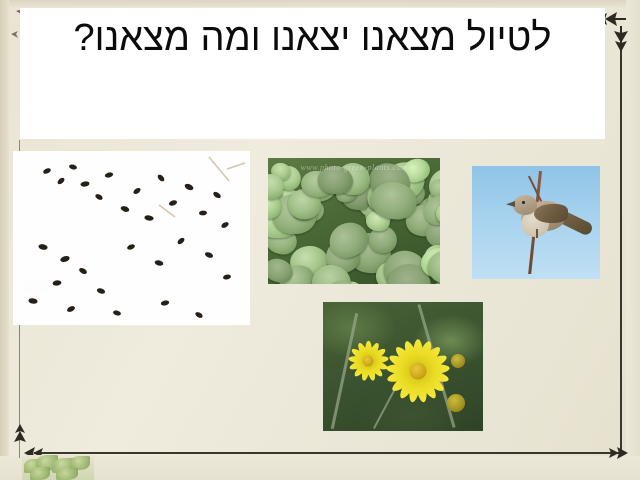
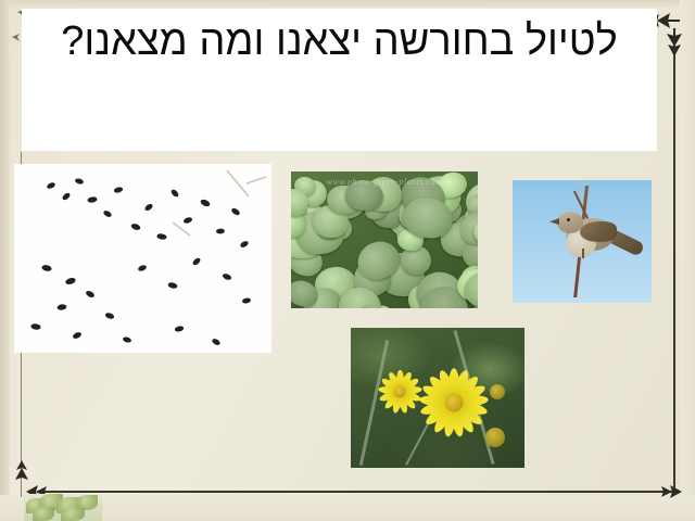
- לטיול מצאנו יצאנו ומה מצאנו?
+ לטיול בחורשה יצאנו ומה מצאנו?
  www.photo-green-plants.com
